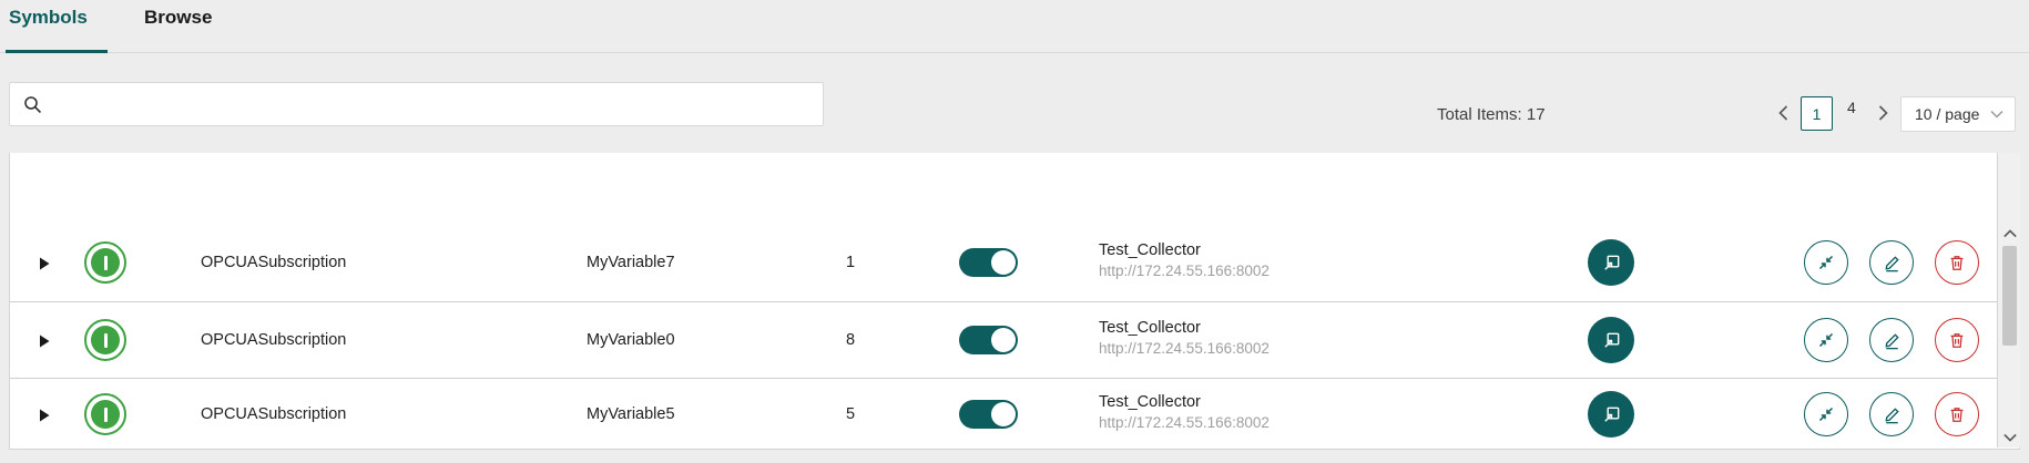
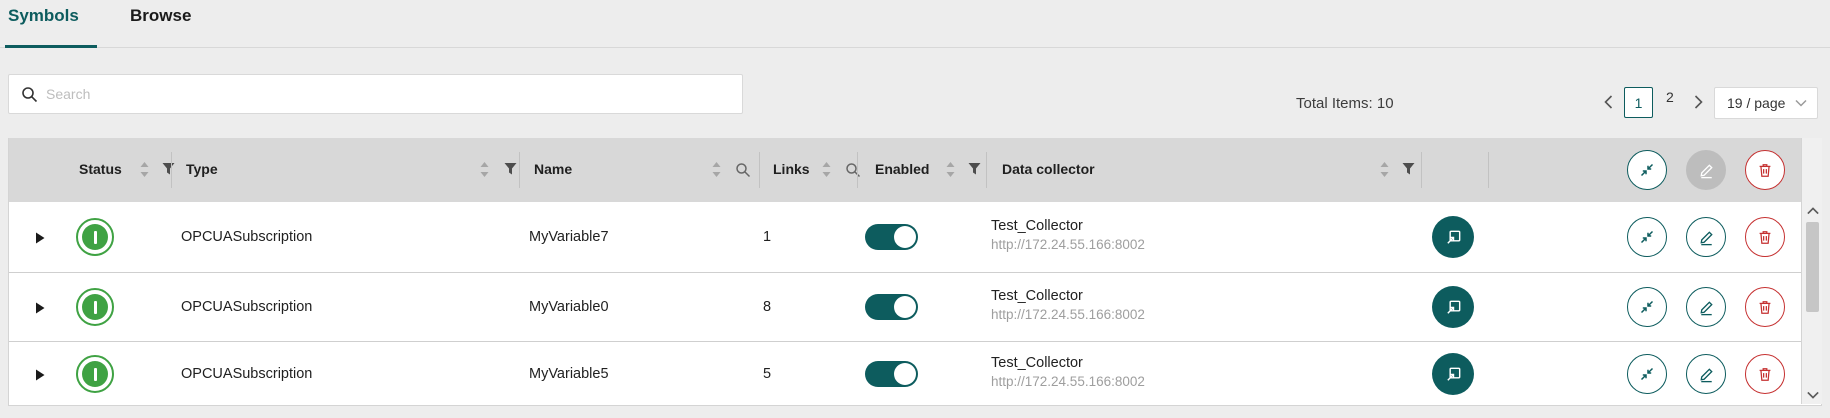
  Symbols
  Browse
+ Search
- Total Items: 17
+ Total Items: 10
  1
- 4
+ 2
- 10 / page
+ 19 / page
+ Status
+ Type
+ Name
+ Links
+ Enabled
+ Data collector
  OPCUASubscription
  MyVariable7
  1
  Test_Collector
  http://172.24.55.166:8002
  OPCUASubscription
  MyVariable0
  8
  Test_Collector
  http://172.24.55.166:8002
  OPCUASubscription
  MyVariable5
  5
  Test_Collector
  http://172.24.55.166:8002
